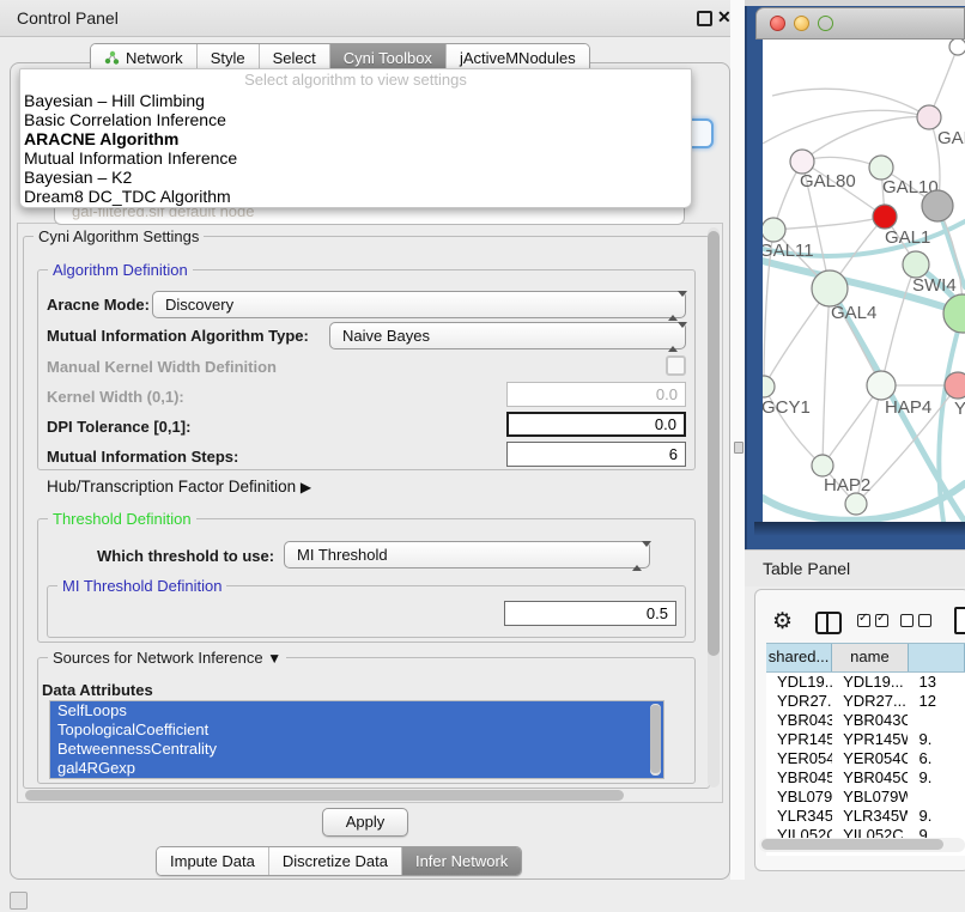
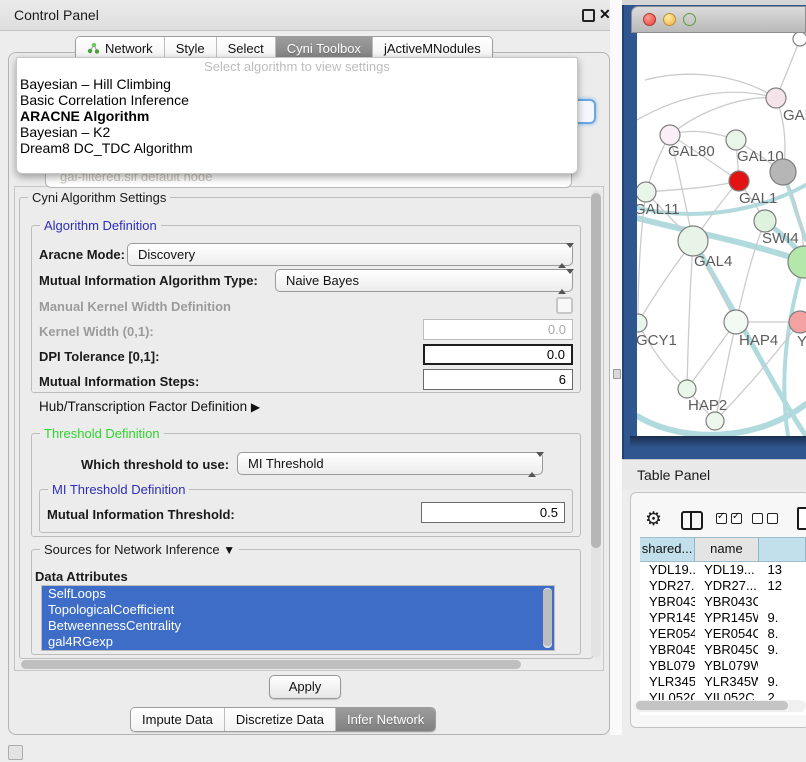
  Control Panel
  ✕
  Network
  Style
  Select
  Cyni Toolbox
  jActiveMNodules
  gal-filtered.sif default node
  Select algorithm to view settings
  Bayesian – Hill Climbing
  Basic Correlation Inference
  ARACNE Algorithm
- Mutual Information Inference
  Bayesian – K2
  Dream8 DC_TDC Algorithm
  Cyni Algorithm Settings
  Algorithm Definition
  Aracne Mode:
  Discovery
  Mutual Information Algorithm Type:
  Naive Bayes
  Manual Kernel Width Definition
  Kernel Width (0,1):
  0.0
  DPI Tolerance [0,1]:
  0.0
  Mutual Information Steps:
  6
  Hub/Transcription Factor Definition ▶
  Threshold Definition
  Which threshold to use:
  MI Threshold
  MI Threshold Definition
+ Mutual Information Threshold:
  0.5
  Sources for Network Inference ▼
  Data Attributes
  SelfLoops
  TopologicalCoefficient
  BetweennessCentrality
  gal4RGexp
  Apply
  Impute Data
  Discretize Data
  Infer Network
  GAL80
  GAL10
  GAL1
  GAL11
  SWI4
  GAL4
  GCY1
  HAP4
  Y
  HAP2
  Table Panel
  ⚙
  shared...
  name
  YDL19..
  YDL19...
  13
  YDR27.
  YDR27...
  12
  YBR043
  YBR043C
  YPR145
  YPR145
  9.
  YER054
  YER054C
- 6.
+ 8.
  YBR045
  YBR045C
  9.
  YBL079
  YBL079W
  YLR345
  YLR345W
  9.
  YIL052C
  YIL052C
- 9
+ 2
